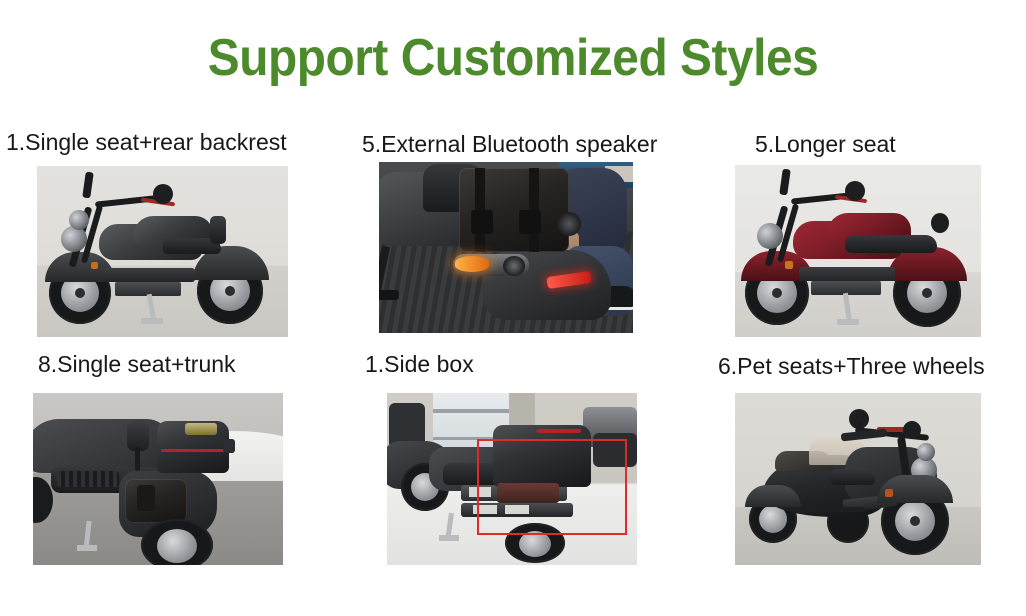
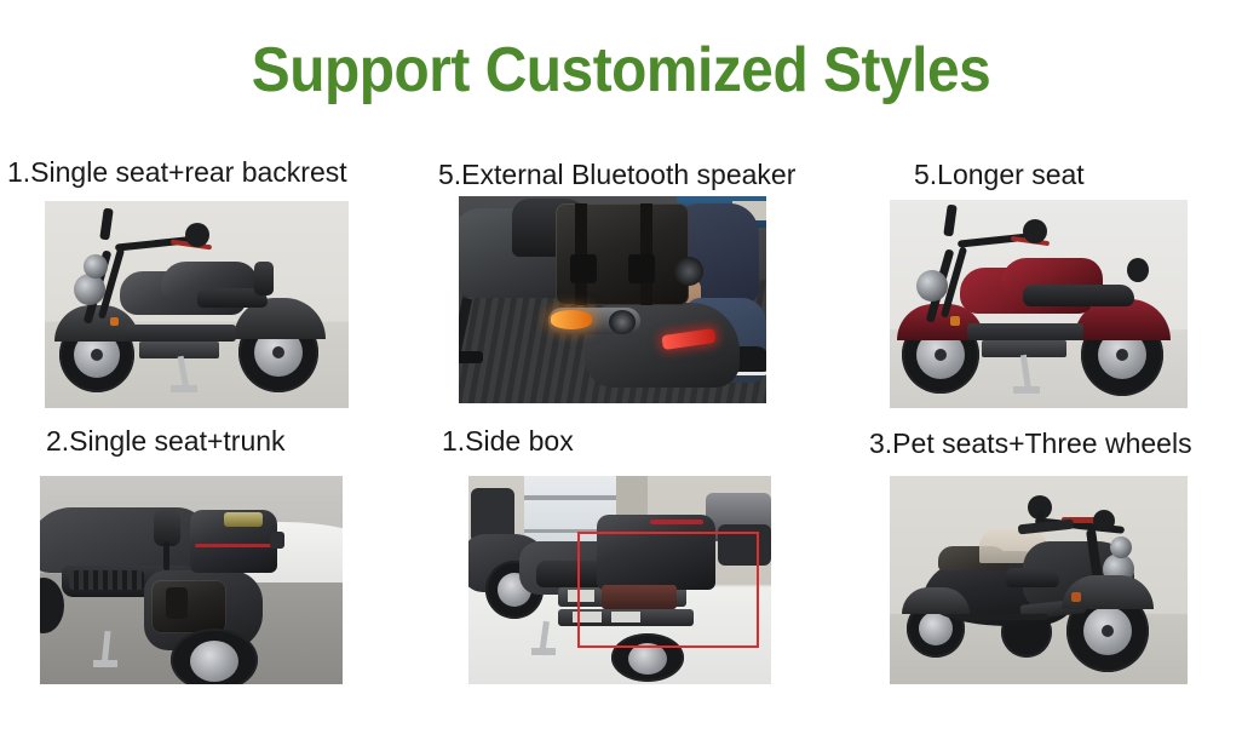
  Support Customized Styles
  1.Single seat+rear backrest
- 8.Single seat+trunk
+ 2.Single seat+trunk
  5.External Bluetooth speaker
  1.Side box
  5.Longer seat
- 6.Pet seats+Three wheels
+ 3.Pet seats+Three wheels
